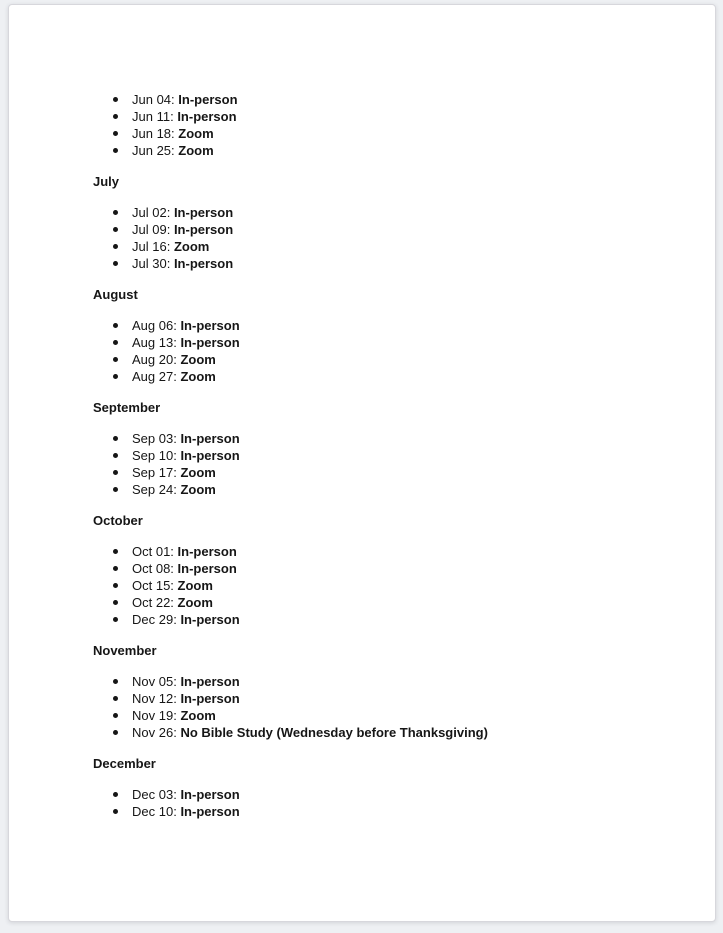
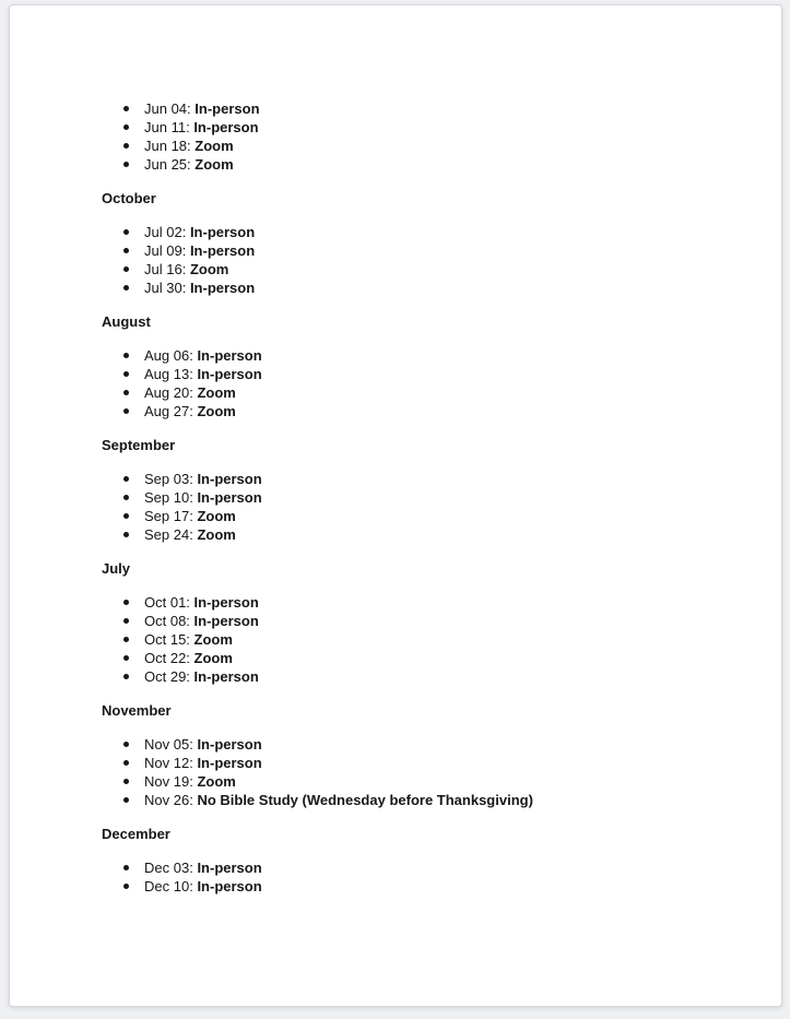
  Jun 04: In-person
  Jun 11: In-person
  Jun 18: Zoom
  Jun 25: Zoom
- July
+ October
  Jul 02: In-person
  Jul 09: In-person
  Jul 16: Zoom
  Jul 30: In-person
  August
  Aug 06: In-person
  Aug 13: In-person
  Aug 20: Zoom
  Aug 27: Zoom
  September
  Sep 03: In-person
  Sep 10: In-person
  Sep 17: Zoom
  Sep 24: Zoom
- October
+ July
  Oct 01: In-person
  Oct 08: In-person
  Oct 15: Zoom
  Oct 22: Zoom
- Dec 29: In-person
+ Oct 29: In-person
  November
  Nov 05: In-person
  Nov 12: In-person
  Nov 19: Zoom
  Nov 26: No Bible Study (Wednesday before Thanksgiving)
  December
  Dec 03: In-person
  Dec 10: In-person
